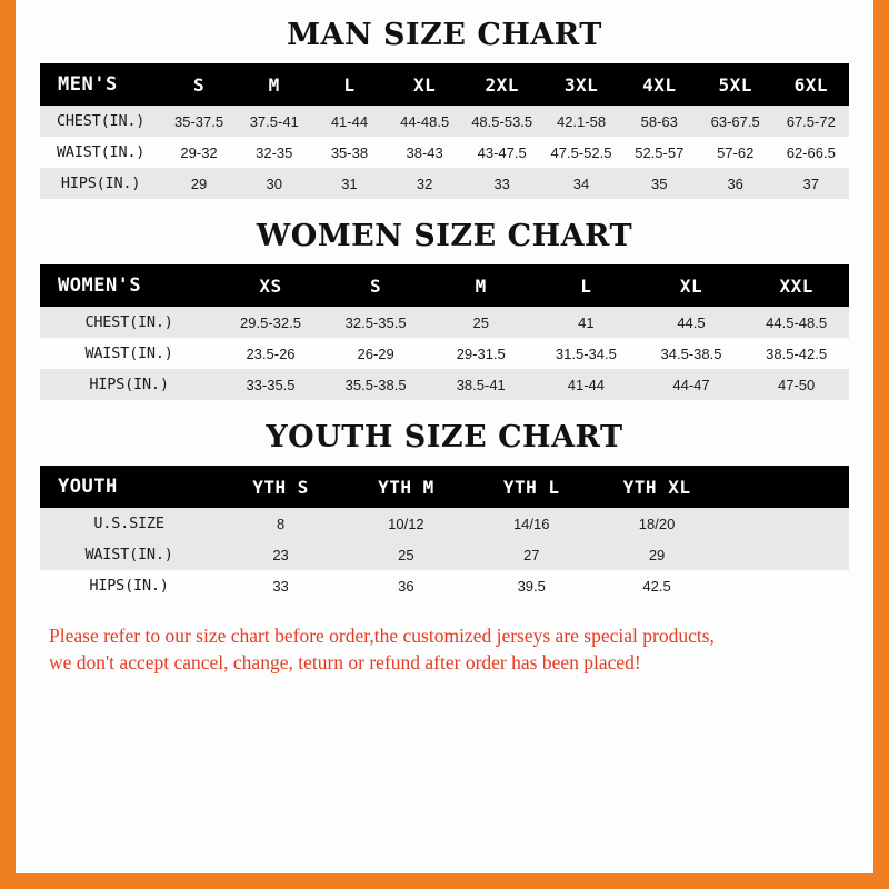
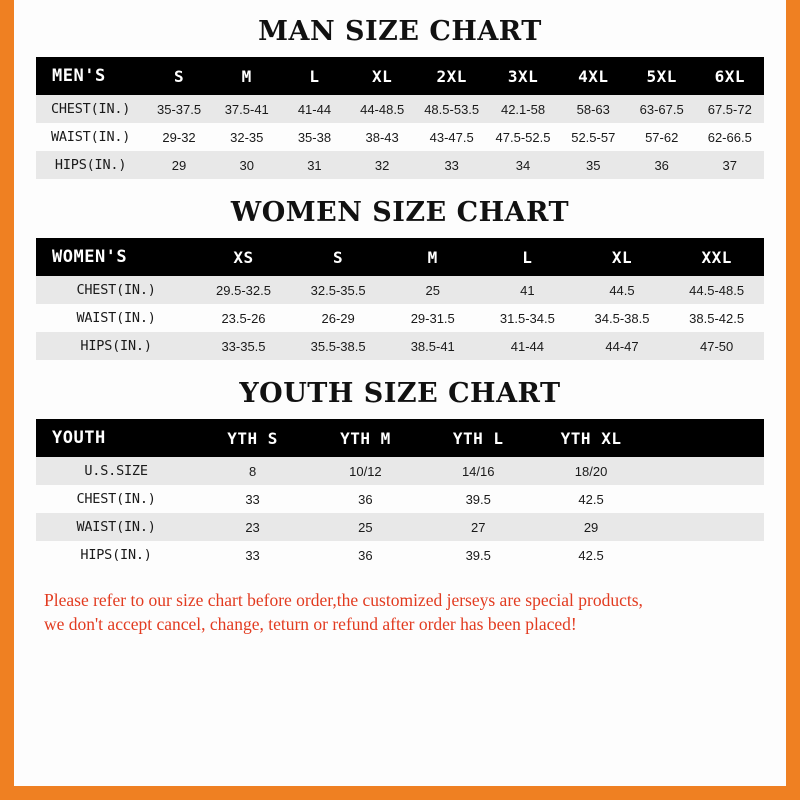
  MAN SIZE CHART
  MEN'S	S	M	L	XL	2XL	3XL	4XL	5XL	6XL
  CHEST(IN.)	35-37.5	37.5-41	41-44	44-48.5	48.5-53.5	42.1-58	58-63	63-67.5	67.5-72
  WAIST(IN.)	29-32	32-35	35-38	38-43	43-47.5	47.5-52.5	52.5-57	57-62	62-66.5
  HIPS(IN.)	29	30	31	32	33	34	35	36	37
  WOMEN SIZE CHART
  WOMEN'S	XS	S	M	L	XL	XXL
  CHEST(IN.)	29.5-32.5	32.5-35.5	25	41	44.5	44.5-48.5
  WAIST(IN.)	23.5-26	26-29	29-31.5	31.5-34.5	34.5-38.5	38.5-42.5
  HIPS(IN.)	33-35.5	35.5-38.5	38.5-41	41-44	44-47	47-50
  YOUTH SIZE CHART
  YOUTH	YTH S	YTH M	YTH L	YTH XL
  U.S.SIZE	8	10/12	14/16	18/20
+ CHEST(IN.)	33	36	39.5	42.5
  WAIST(IN.)	23	25	27	29
  HIPS(IN.)	33	36	39.5	42.5
  Please refer to our size chart before order,the customized jerseys are special products,
  we don't accept cancel, change, teturn or refund after order has been placed!
